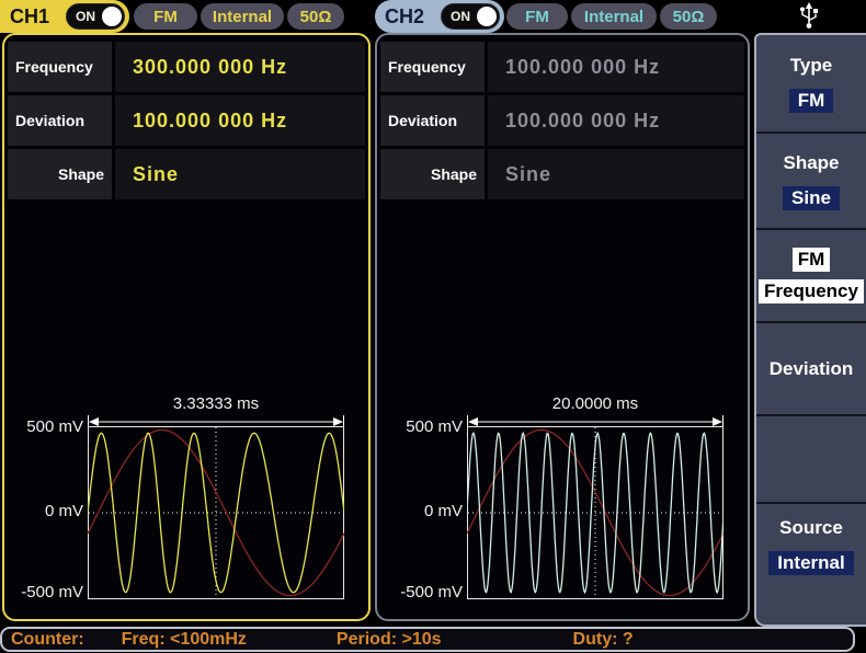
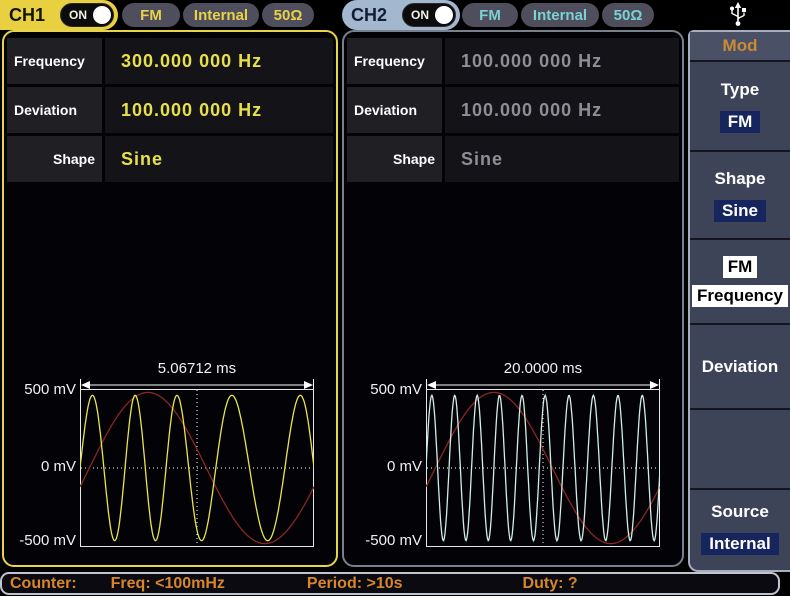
  CH1
  ON
  FM
  Internal
  50Ω
  CH2
  ON
  FM
  Internal
  50Ω
  Frequency
  300.000 000 Hz
  Deviation
  100.000 000 Hz
  Shape
  Sine
- 3.33333 ms
+ 5.06712 ms
  500 mV
  0 mV
  -500 mV
  Frequency
  100.000 000 Hz
  Deviation
  100.000 000 Hz
  Shape
  Sine
  20.0000 ms
  500 mV
  0 mV
  -500 mV
+ Mod
  Type
  FM
  Shape
  Sine
  FM
  Frequency
  Deviation
  Source
  Internal
  Counter:
  Freq: <100mHz
  Period: >10s
  Duty: ?
